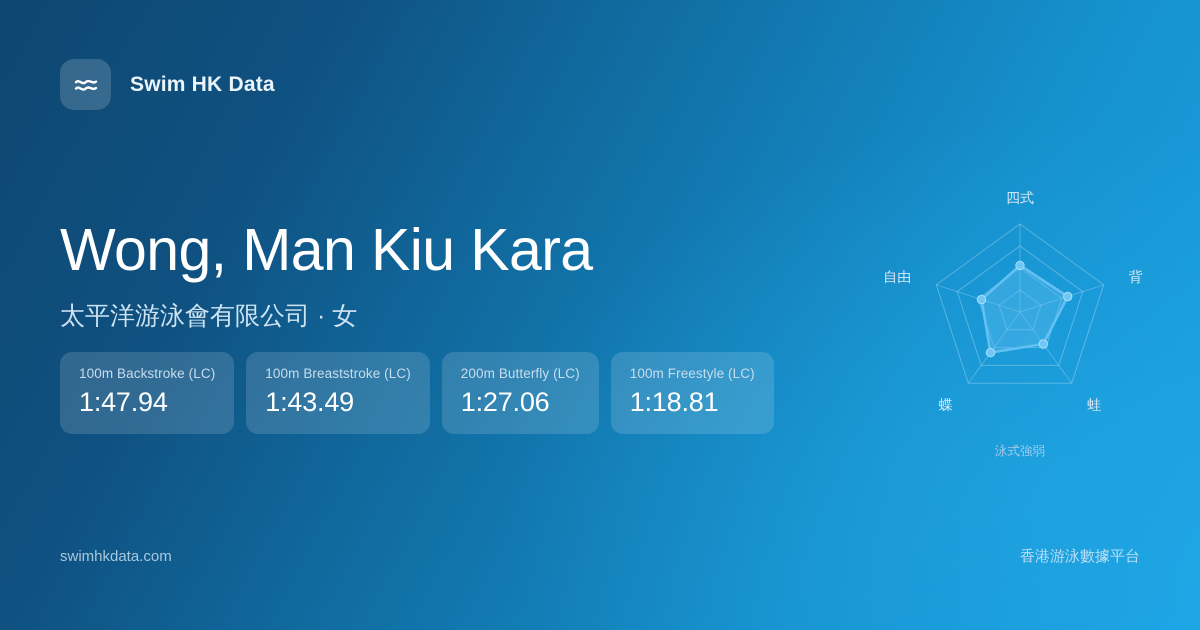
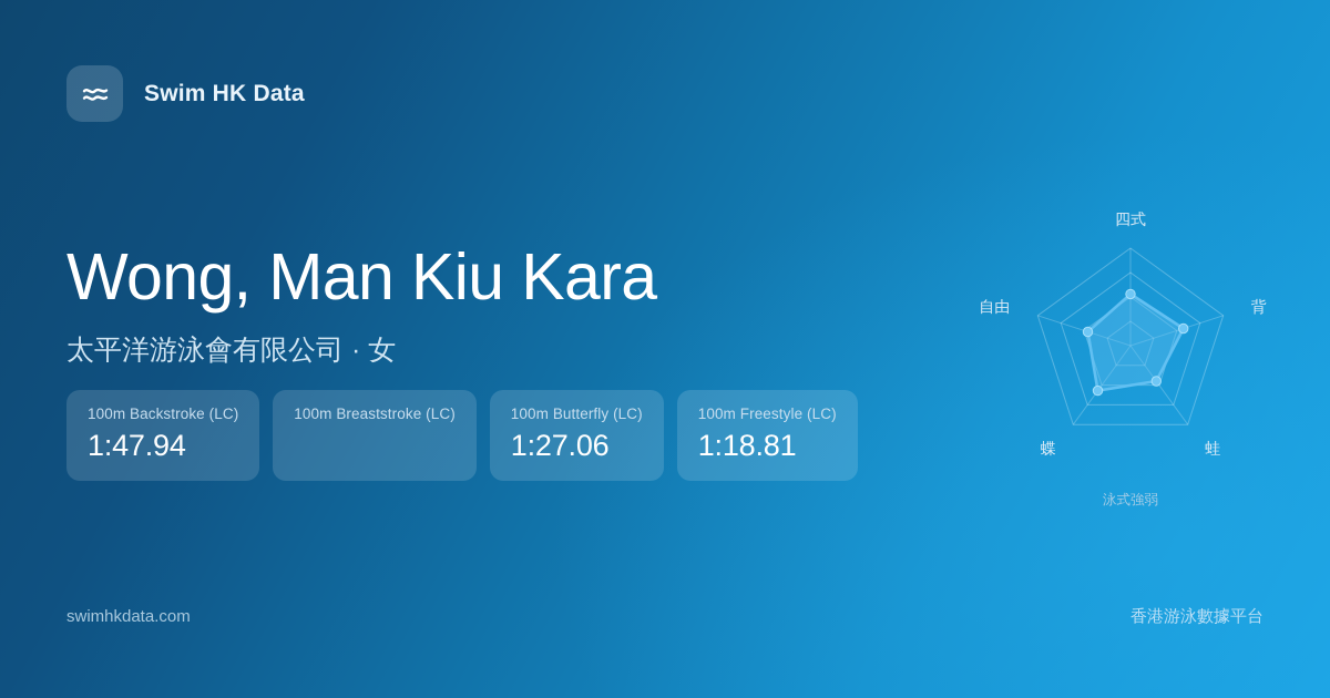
  Swim HK Data
  Wong, Man Kiu Kara
  太平洋游泳會有限公司 · 女
  100m Backstroke (LC)
  1:47.94
  100m Breaststroke (LC)
- 1:43.49
- 200m Butterfly (LC)
+ 100m Butterfly (LC)
  1:27.06
  100m Freestyle (LC)
  1:18.81
  四式
  背
  蛙
  蝶
  自由
  泳式強弱
  swimhkdata.com
  香港游泳數據平台
